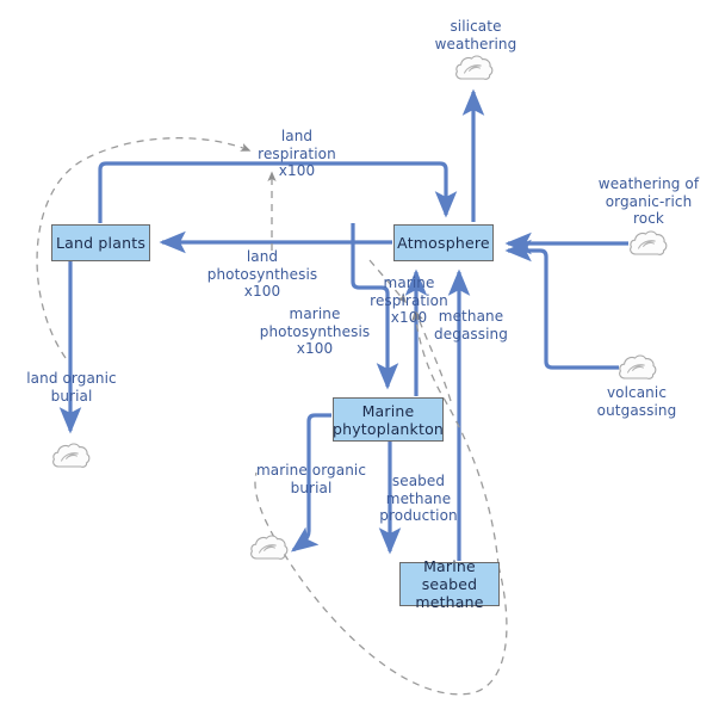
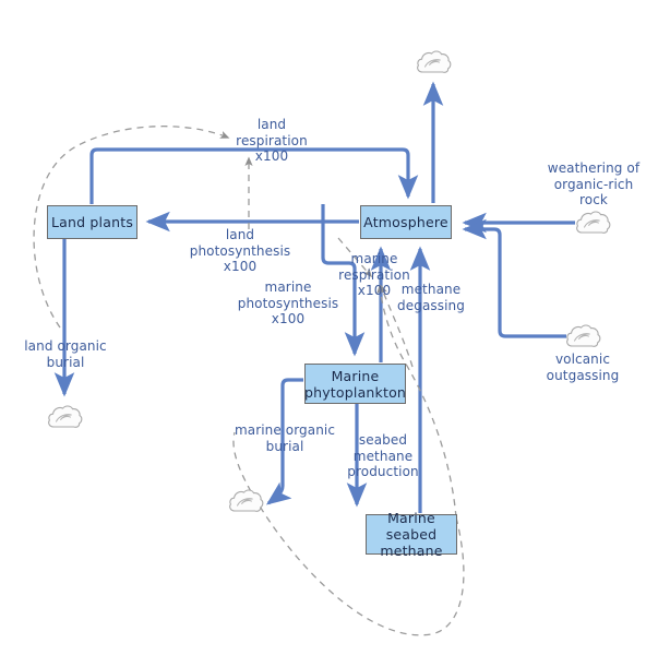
  Land plants
  Atmosphere
  Marine
  phytoplankton
  Marine seabed
  methane
- silicate
- weathering
  weathering of
  organic-rich
  rock
  land
  respiration
  x100
  land
  photosynthesis
  x100
  marine
  photosynthesis
  x100
  marine
  respiration
  x100
  methane
  degassing
  volcanic
  outgassing
  land organic
  burial
  marine organic
  burial
  seabed
  methane
  production
